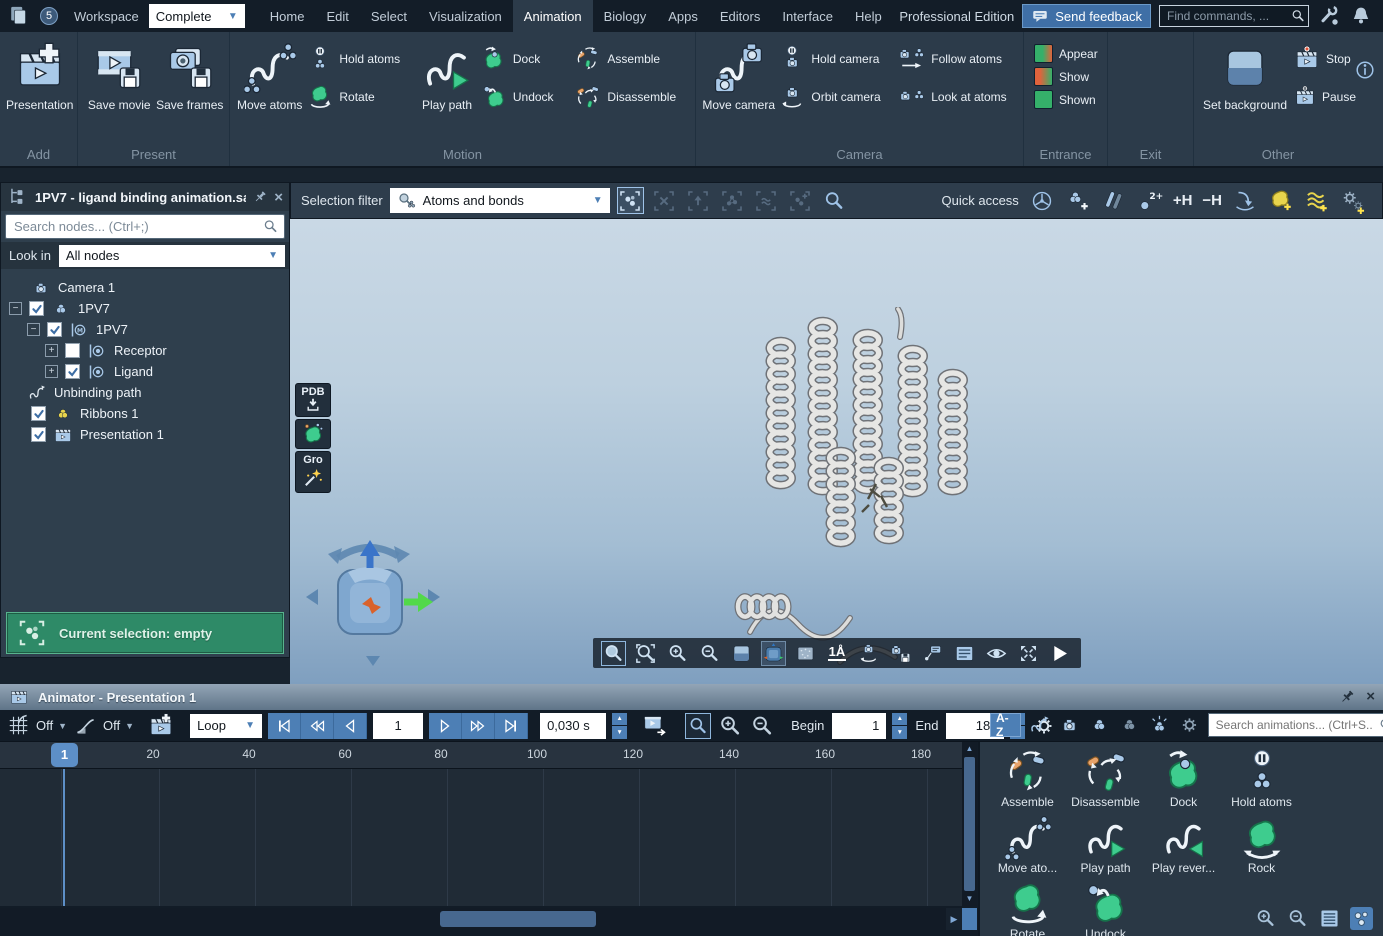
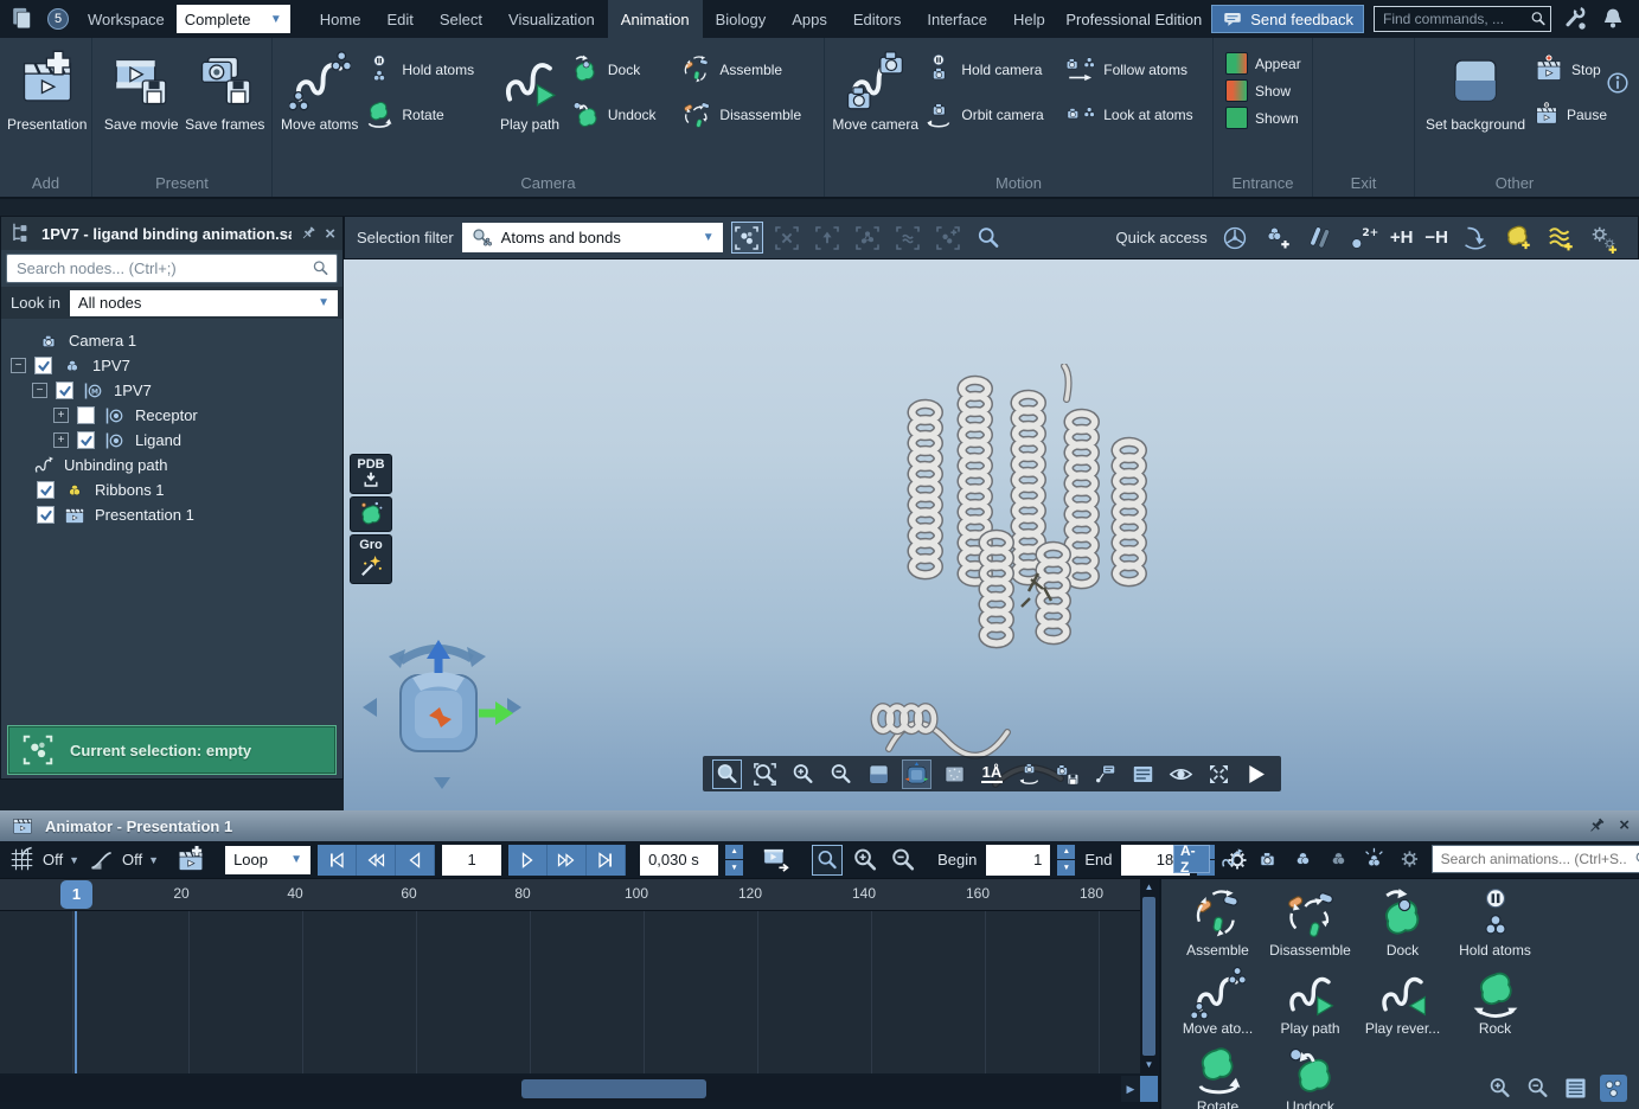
  5
  Workspace
  Complete
  ▼
  Home
  Edit
  Select
  Visualization
  Animation
  Biology
  Apps
  Editors
  Interface
  Help
  Professional Edition
  Send feedback
  Find commands, ...
  Presentation
  Add
  Save movie
  Save frames
  Present
  Move atoms
  Hold atoms
  Rotate
  Play path
  Dock
  Undock
  Assemble
  Disassemble
- Motion
+ Camera
  Move camera
  Hold camera
  Orbit camera
  Follow atoms
  Look at atoms
- Camera
+ Motion
  Appear
  Show
  Shown
  Entrance
  Exit
  Set background
  Stop
  Pause
  Other
  1PV7 - ligand binding animation.s
  ×
  Search nodes... (Ctrl+;)
  Look in
  All nodes
  ▼
  Camera 1
  −
  1PV7
  −
  1PV7
  +
  Receptor
  +
  Ligand
  Unbinding path
  Ribbons 1
  Presentation 1
  Current selection: empty
  Selection filter
  Atoms and bonds
  ▼
  Quick access
  2+
  +H
  −H
  PDB
  Gro
  1Å
  Animator - Presentation 1
  ×
  Off
  ▼
  Off
  ▼
  Loop
  ▼
  1
  0,030 s
  Begin
  1
  End
  A-Z
  Search animations... (Ctrl+S..
  20
  40
  60
  80
  100
  120
  140
  160
  180
  1
  ▶
  ▲
  ▼
  Assemble
  Disassemble
  Dock
  Hold atoms
  Move ato...
  Play path
  Play rever...
  Rock
  Rotate
  Undock
